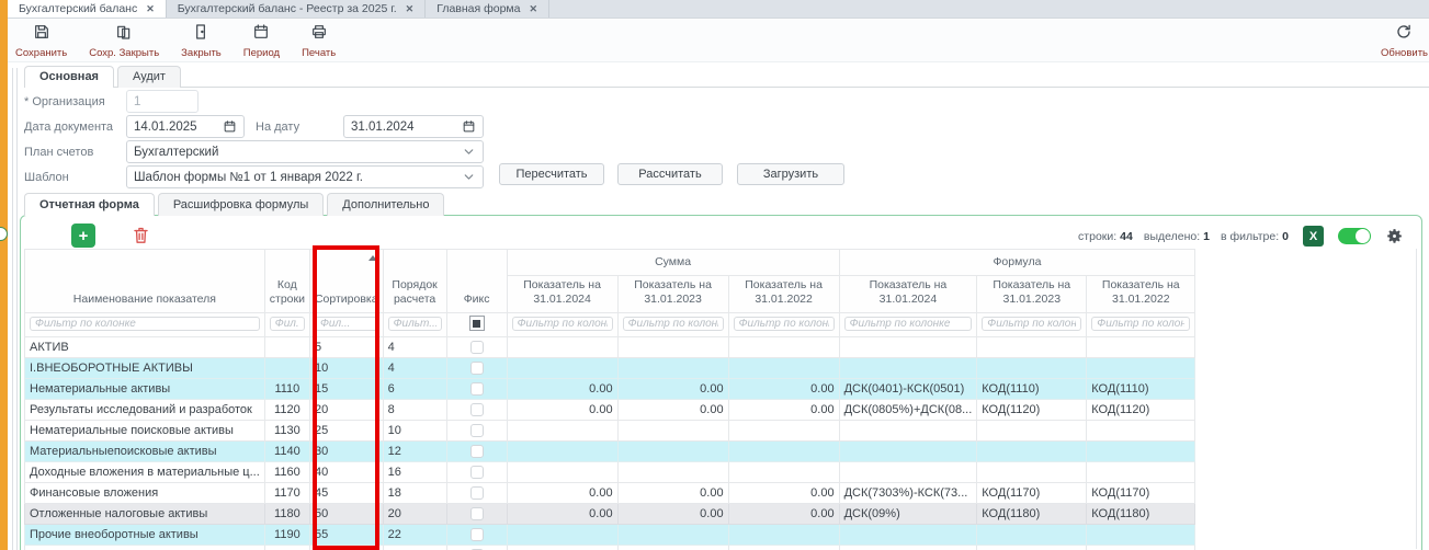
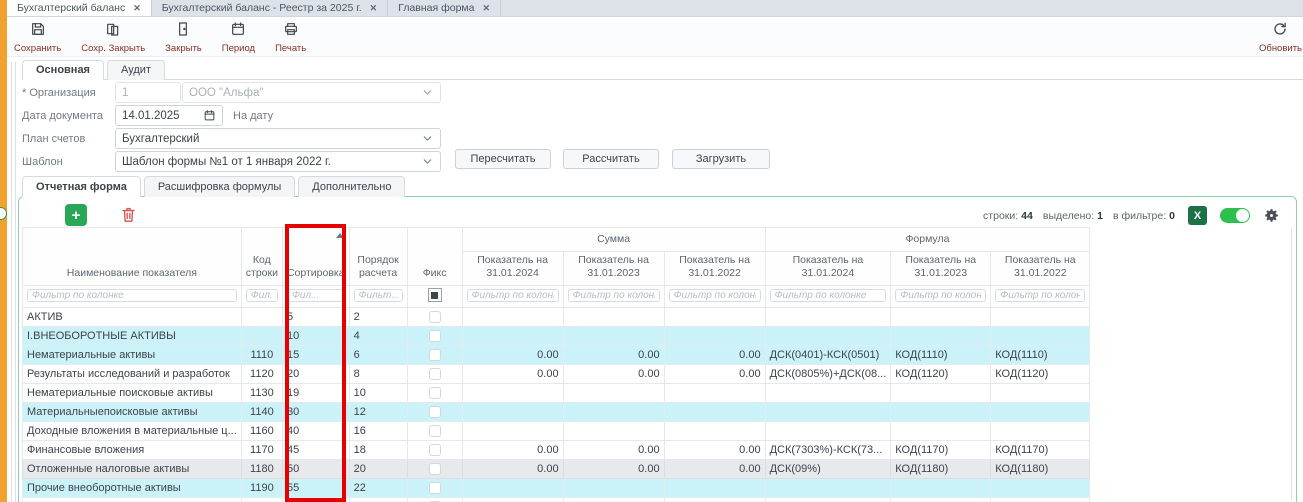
  Бухгалтерский баланс
  ✕
  Бухгалтерский баланс - Реестр за 2025 г.
  ✕
  Главная форма
  ✕
  Сохранить
  Сохр. Закрыть
  Закрыть
  Период
  Печать
  Обновить
  Основная
  Аудит
  * Организация
  1
+ ООО "Альфа"
  Дата документа
  14.01.2025
  На дату
- 31.01.2024
  План счетов
  Бухгалтерский
  Шаблон
  Шаблон формы №1 от 1 января 2022 г.
  Пересчитать
  Рассчитать
  Загрузить
  Отчетная форма
  Расшифровка формулы
  Дополнительно
  +
  строки:
  44
  выделено:
  1
  в фильтре:
  0
  X
  Наименование показателя	Код строки	Сортировка	Порядок расчета	Фикс	Сумма	Формула
  Показатель на 31.01.2024	Показатель на 31.01.2023	Показатель на 31.01.2022	Показатель на 31.01.2024	Показатель на 31.01.2023	Показатель на 31.01.2022
  Фильтр по колонке	Фил.	Фил...	Фильт..		Фильтр по колон	Фильтр по колон	Фильтр по колон	Фильтр по колонке	Фильтр по колон	Фильтр по колон
- АКТИВ		5	4
+ АКТИВ		5	2
  I.ВНЕОБОРОТНЫЕ АКТИВЫ		10	4
  Нематериальные активы	1110	15	6		0.00	0.00	0.00	ДСК(0401)-КСК(0501)	КОД(1110)	КОД(1110)
  Результаты исследований и разработок	1120	20	8		0.00	0.00	0.00	ДСК(0805%)+ДСК(08...	КОД(1120)	КОД(1120)
- Нематериальные поисковые активы	1130	25	10
+ Нематериальные поисковые активы	1130	19	10
  Материальныепоисковые активы	1140	30	12
  Доходные вложения в материальные ц...	1160	40	16
  Финансовые вложения	1170	45	18		0.00	0.00	0.00	ДСК(7303%)-КСК(73...	КОД(1170)	КОД(1170)
  Отложенные налоговые активы	1180	50	20		0.00	0.00	0.00	ДСК(09%)	КОД(1180)	КОД(1180)
  Прочие внеоборотные активы	1190	55	22
